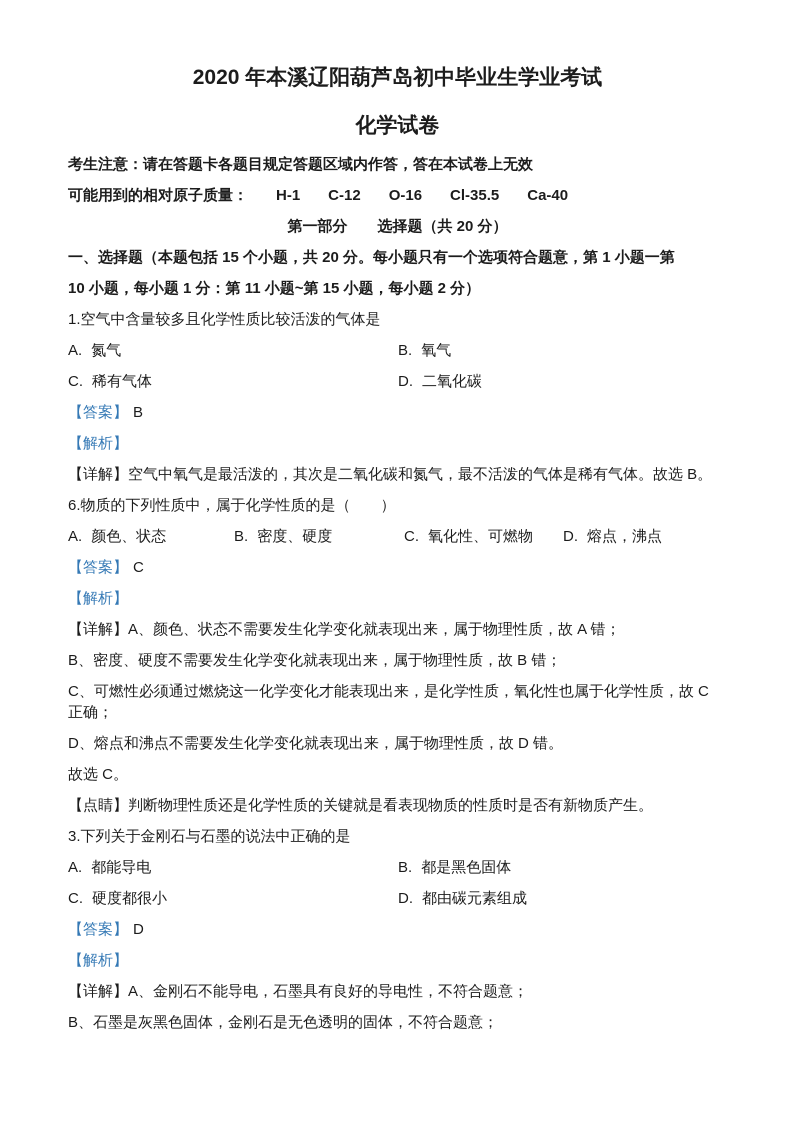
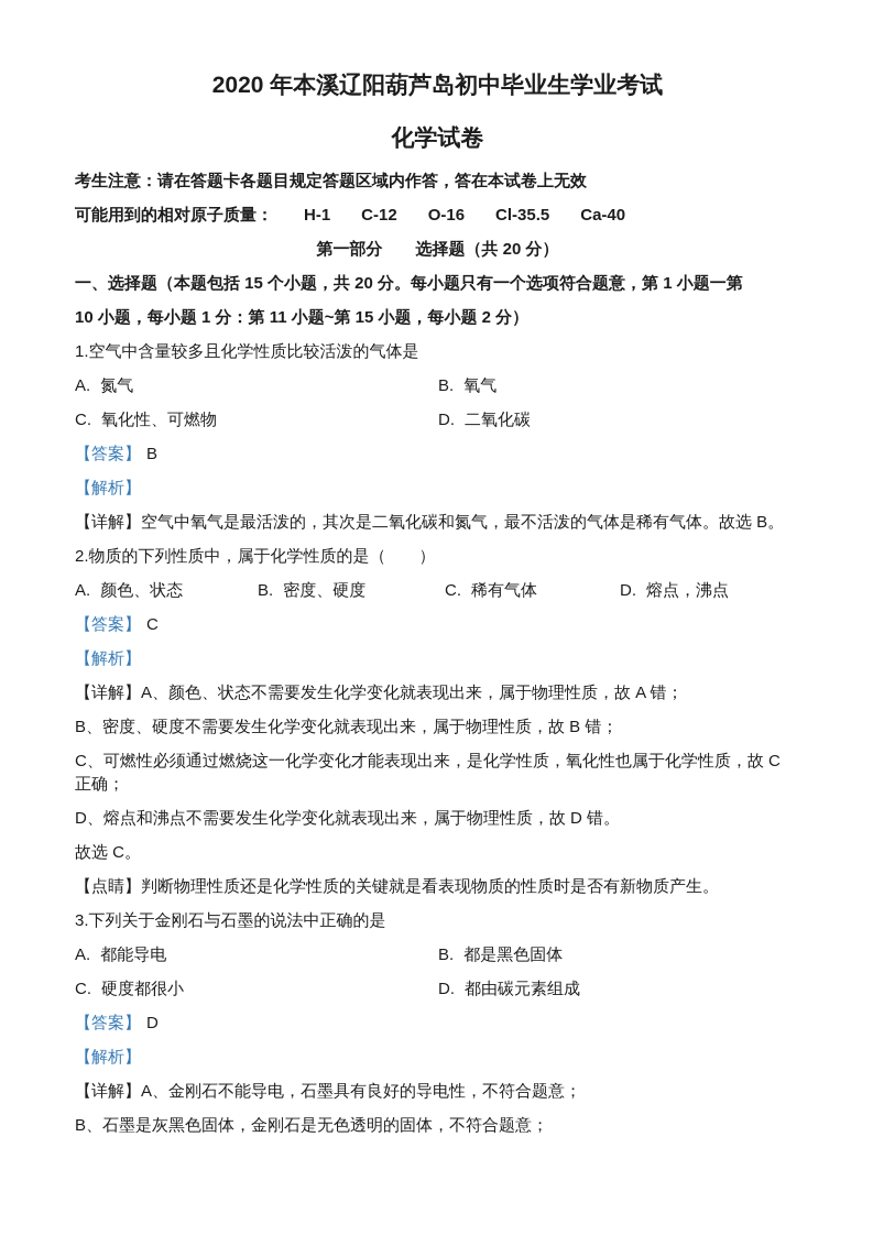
  2020 年本溪辽阳葫芦岛初中毕业生学业考试
  化学试卷
  考生注意：请在答题卡各题目规定答题区域内作答，答在本试卷上无效
  可能用到的相对原子质量： H-1 C-12 O-16 Cl-35.5 Ca-40
  第一部分 选择题（共 20 分）
  一、选择题（本题包括 15 个小题，共 20 分。每小题只有一个选项符合题意，第 1 小题一第
  10 小题，每小题 1 分：第 11 小题~第 15 小题，每小题 2 分）
  1.空气中含量较多且化学性质比较活泼的气体是
  A. 氮气
  B. 氧气
- C. 稀有气体
+ C. 氧化性、可燃物
  D. 二氧化碳
  【答案】 B
  【解析】
  【详解】空气中氧气是最活泼的，其次是二氧化碳和氮气，最不活泼的气体是稀有气体。故选 B。
- 6.物质的下列性质中，属于化学性质的是（ ）
+ 2.物质的下列性质中，属于化学性质的是（ ）
  A. 颜色、状态
  B. 密度、硬度
- C. 氧化性、可燃物
+ C. 稀有气体
  D. 熔点，沸点
  【答案】 C
  【解析】
  【详解】A、颜色、状态不需要发生化学变化就表现出来，属于物理性质，故 A 错；
  B、密度、硬度不需要发生化学变化就表现出来，属于物理性质，故 B 错；
  C、可燃性必须通过燃烧这一化学变化才能表现出来，是化学性质，氧化性也属于化学性质，故 C 正确；
  D、熔点和沸点不需要发生化学变化就表现出来，属于物理性质，故 D 错。
  故选 C。
  【点睛】判断物理性质还是化学性质的关键就是看表现物质的性质时是否有新物质产生。
  3.下列关于金刚石与石墨的说法中正确的是
  A. 都能导电
  B. 都是黑色固体
  C. 硬度都很小
  D. 都由碳元素组成
  【答案】 D
  【解析】
  【详解】A、金刚石不能导电，石墨具有良好的导电性，不符合题意；
  B、石墨是灰黑色固体，金刚石是无色透明的固体，不符合题意；
